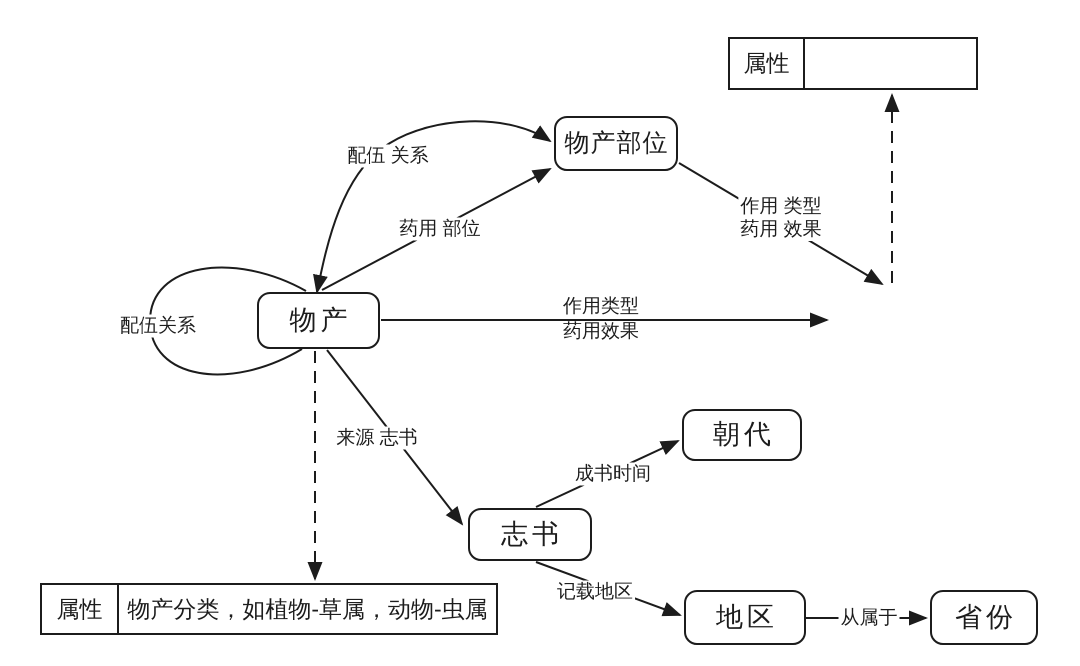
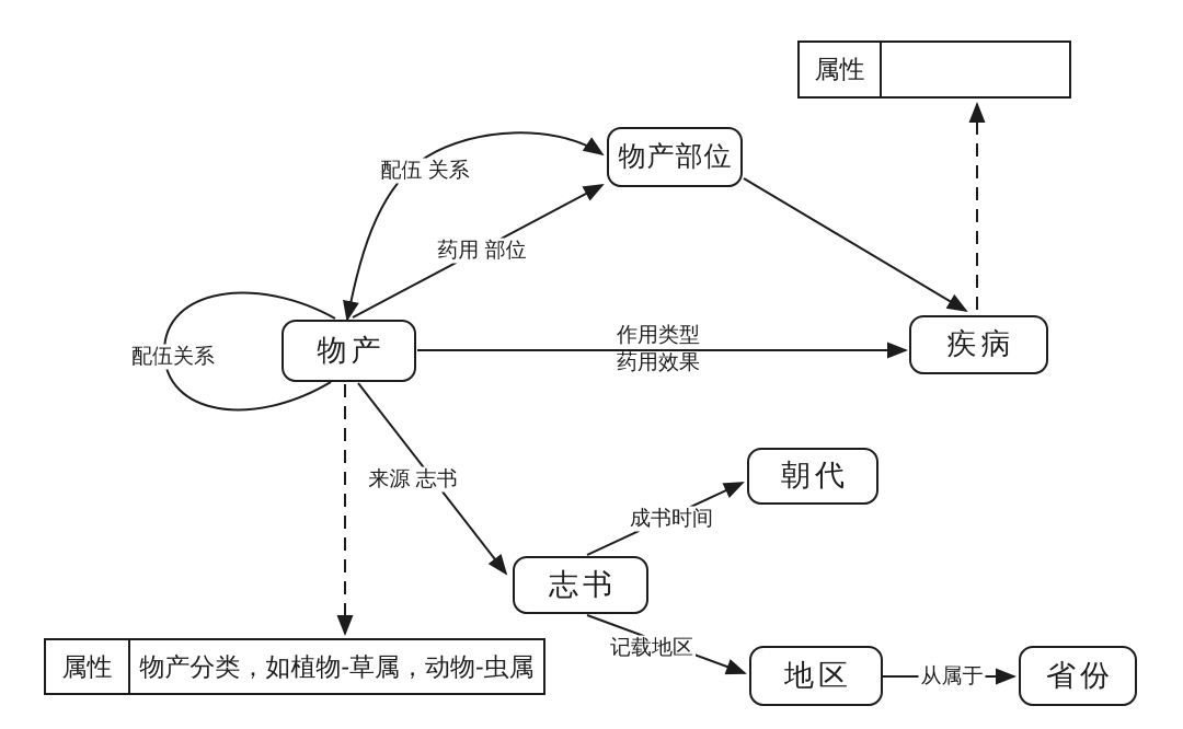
  物产
  物产部位
+ 疾病
  志书
  朝代
  地区
  省份
  属性
  属性
  物产分类，如植物-草属，动物-虫属
  配伍 关系
  配伍关系
  药用 部位
- 作用 类型
- 药用 效果
  作用类型
  药用效果
  来源 志书
  成书时间
  记载地区
  从属于
